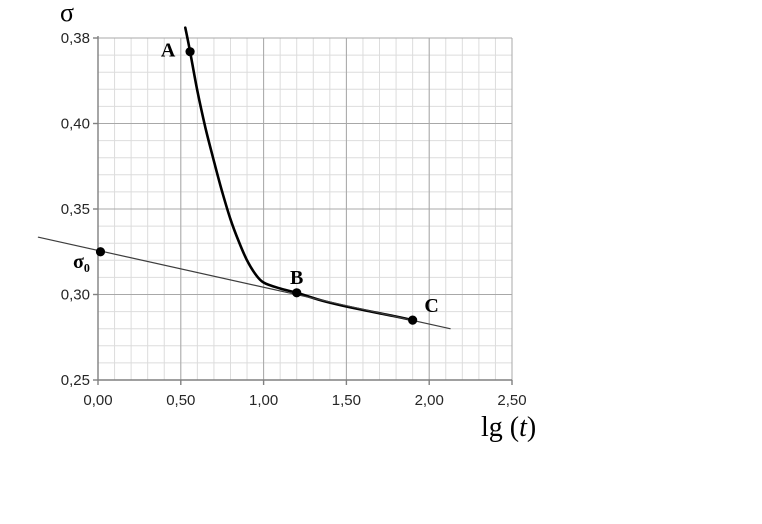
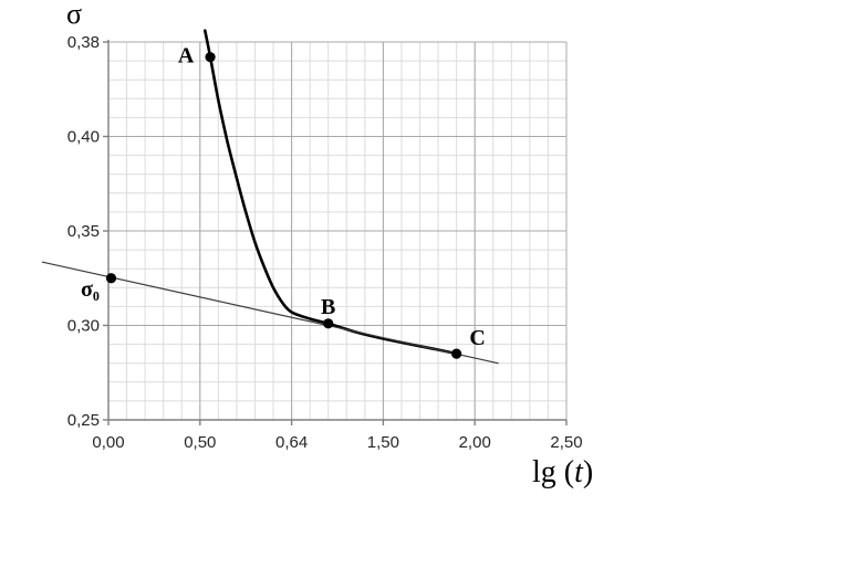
  σ
  0,25
  0,30
  0,35
  0,40
  0,38
  0,00
  0,50
- 1,00
+ 0,64
  1,50
  2,00
  2,50
  A
  B
  C
  σ₀
  lg (t)
